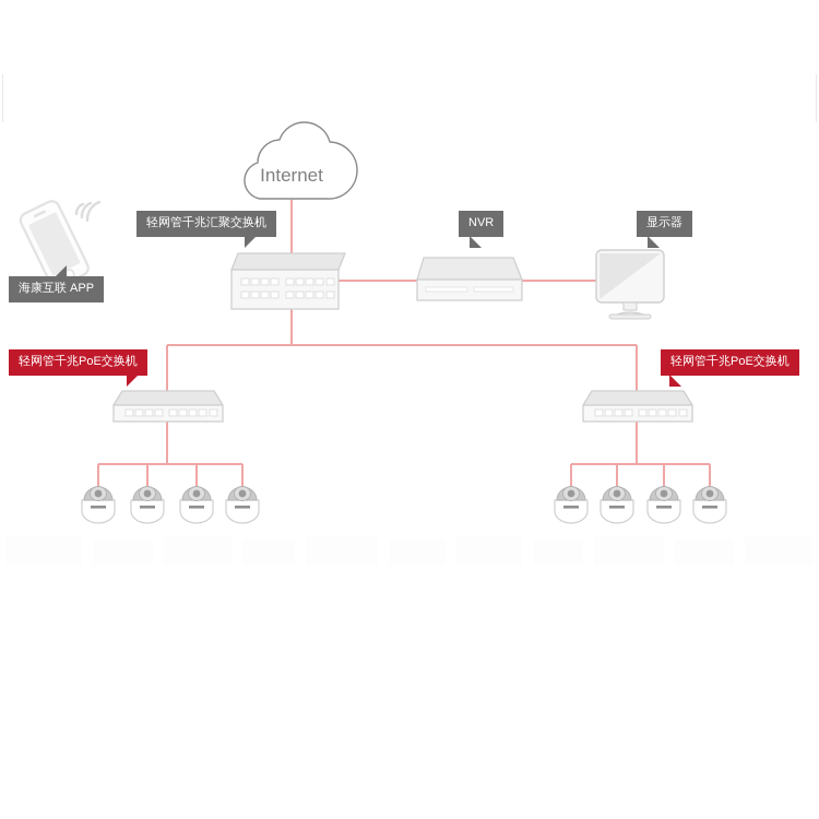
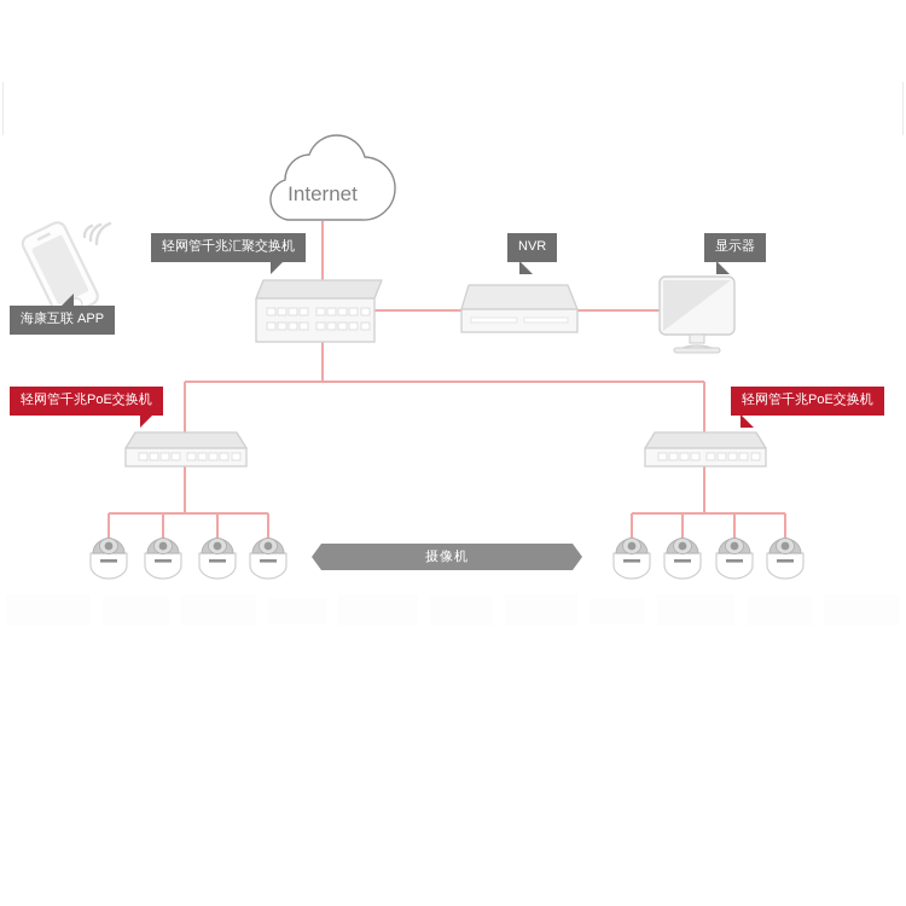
  Internet
  轻网管千兆汇聚交换机
  海康互联 APP
  NVR
  显示器
  轻网管千兆PoE交换机
  轻网管千兆PoE交换机
+ 摄像机
